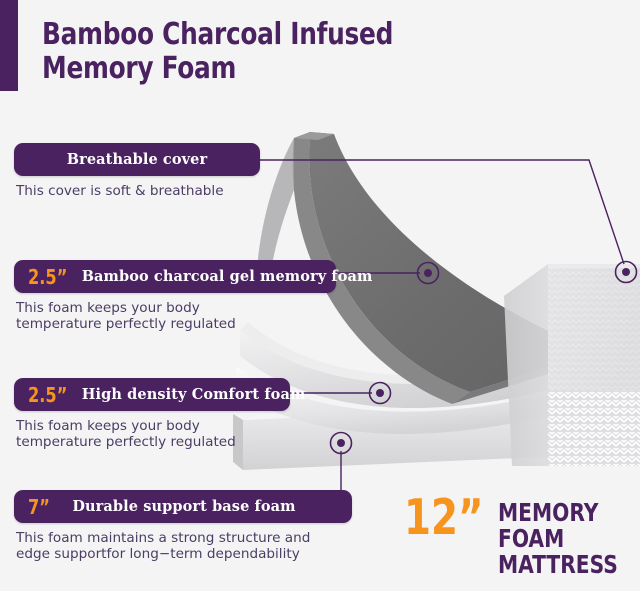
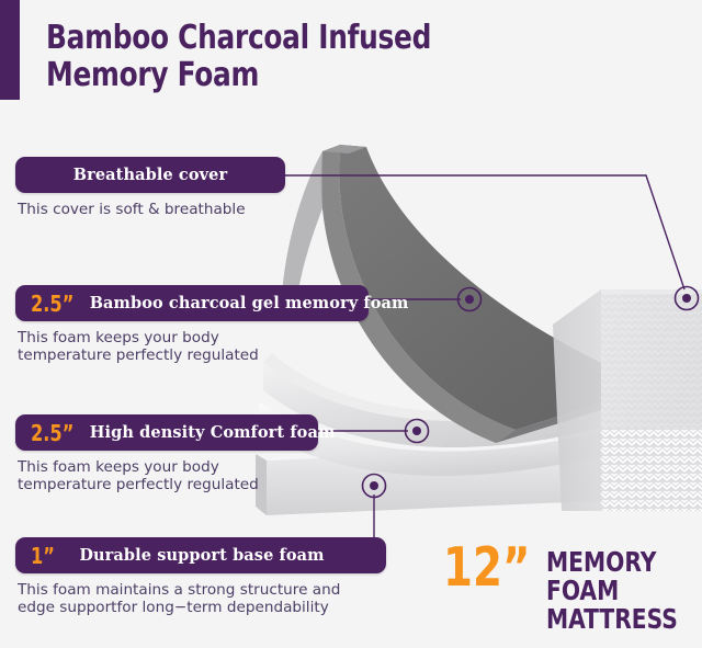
  Bamboo Charcoal Infused
  Memory Foam
  Breathable cover
  This cover is soft & breathable
  2.5”
  Bamboo charcoal gel memory foam
  This foam keeps your body
  temperature perfectly regulated
  2.5”
  High density Comfort foam
  This foam keeps your body
  temperature perfectly regulated
- 7”
+ 1”
  Durable support base foam
  This foam maintains a strong structure and
  edge supportfor long−term dependability
  12”
  MEMORY FOAM
  MATTRESS
